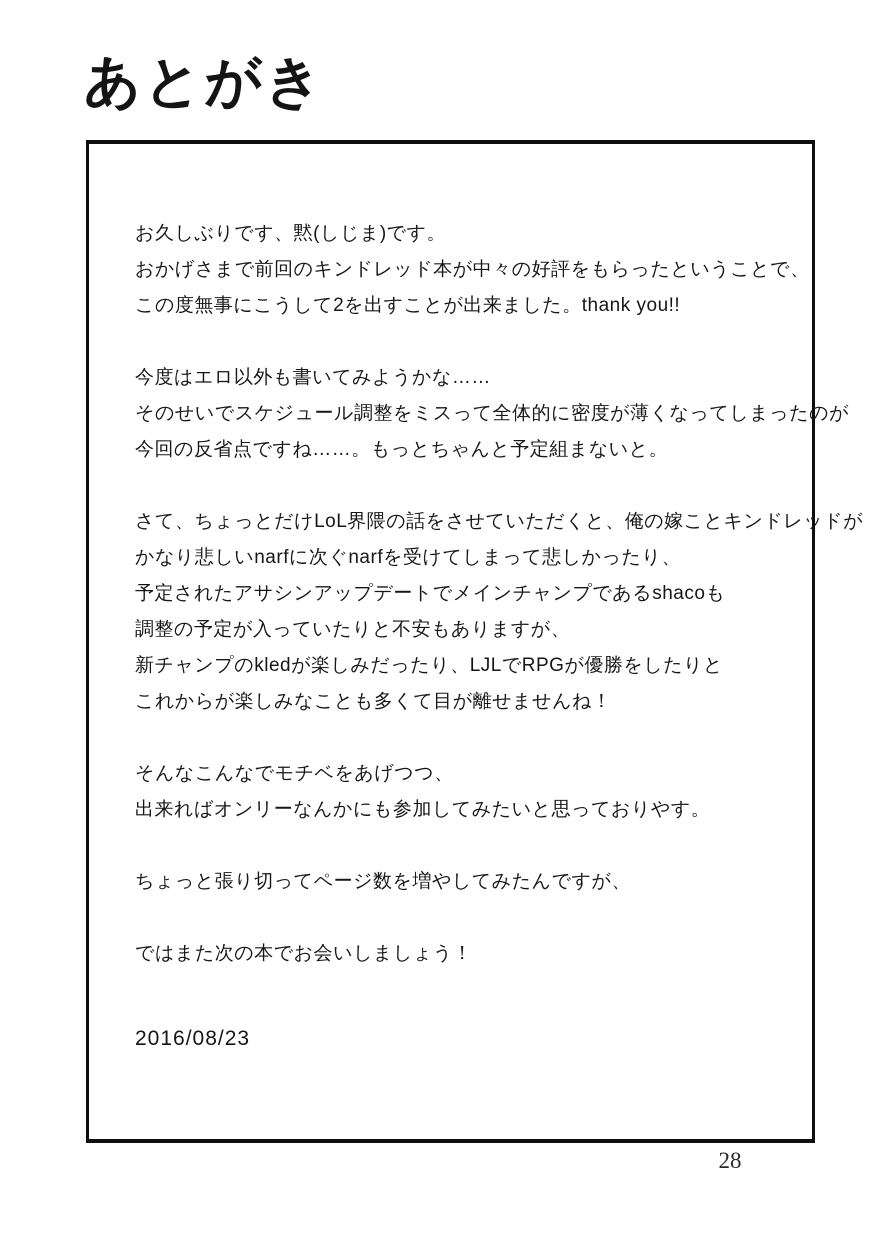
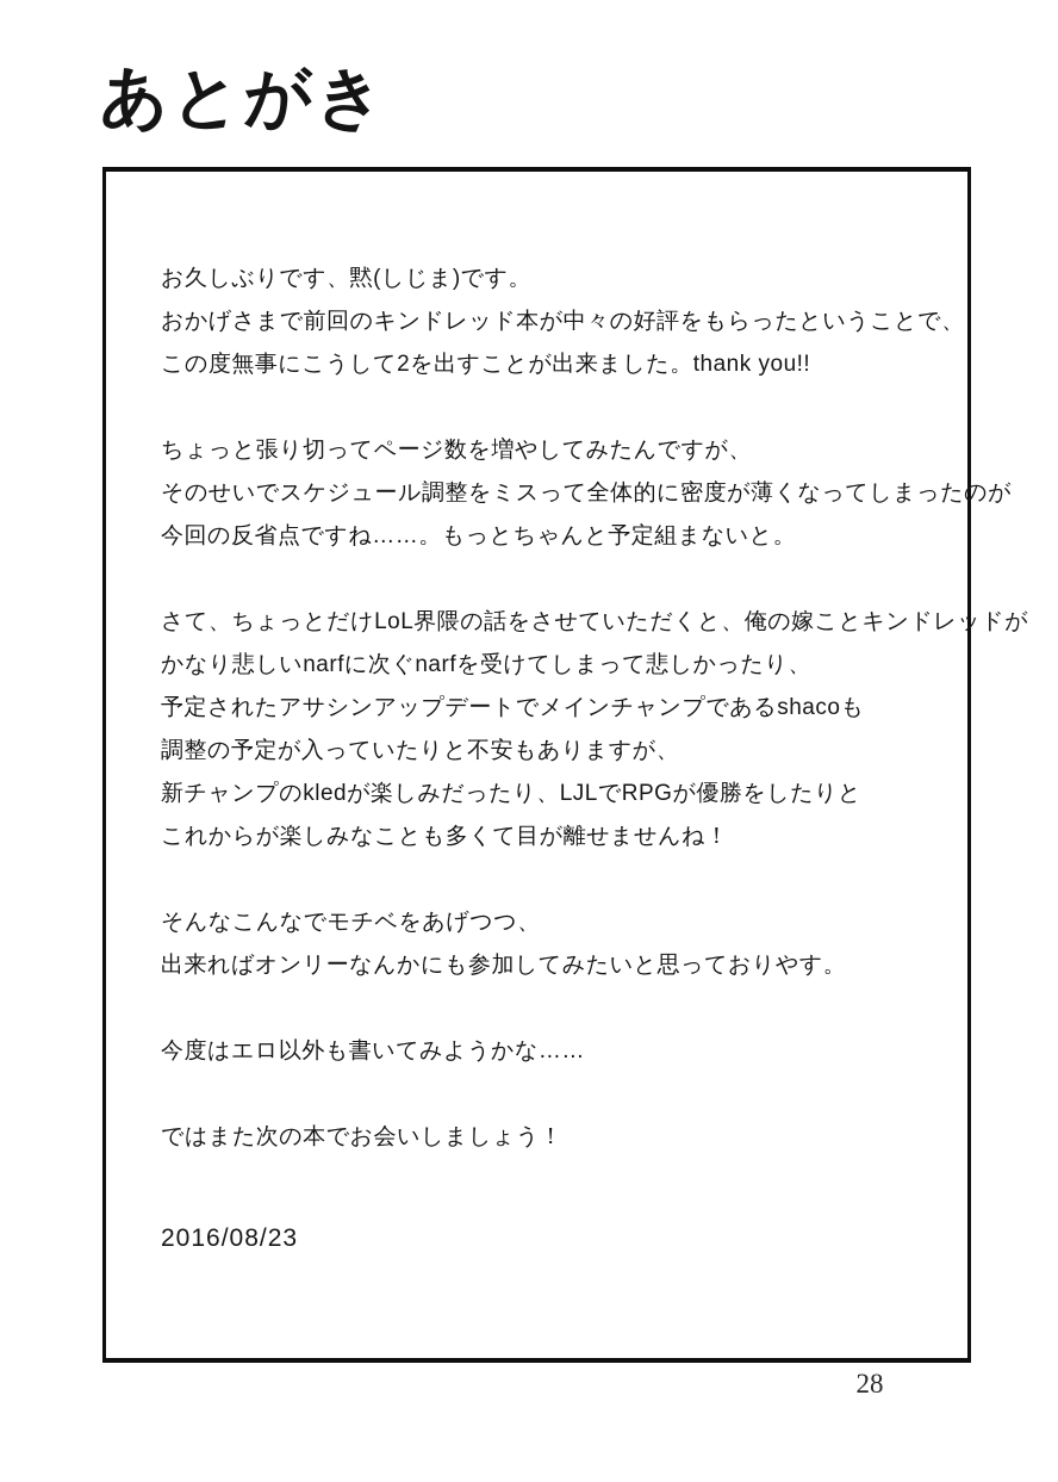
  あとがき
  お久しぶりです、黙(しじま)です。
  おかげさまで前回のキンドレッド本が中々の好評をもらったということで、
  この度無事にこうして2を出すことが出来ました。thank you!!
- 今度はエロ以外も書いてみようかな……
+ ちょっと張り切ってページ数を増やしてみたんですが、
  そのせいでスケジュール調整をミスって全体的に密度が薄くなってしまったのが
  今回の反省点ですね……。もっとちゃんと予定組まないと。
  さて、ちょっとだけLoL界隈の話をさせていただくと、俺の嫁ことキンドレッドが
  かなり悲しいnarfに次ぐnarfを受けてしまって悲しかったり、
  予定されたアサシンアップデートでメインチャンプであるshacoも
  調整の予定が入っていたりと不安もありますが、
  新チャンプのkledが楽しみだったり、LJLでRPGが優勝をしたりと
  これからが楽しみなことも多くて目が離せませんね！
  そんなこんなでモチベをあげつつ、
  出来ればオンリーなんかにも参加してみたいと思っておりやす。
- ちょっと張り切ってページ数を増やしてみたんですが、
+ 今度はエロ以外も書いてみようかな……
  ではまた次の本でお会いしましょう！
  2016/08/23
  28
